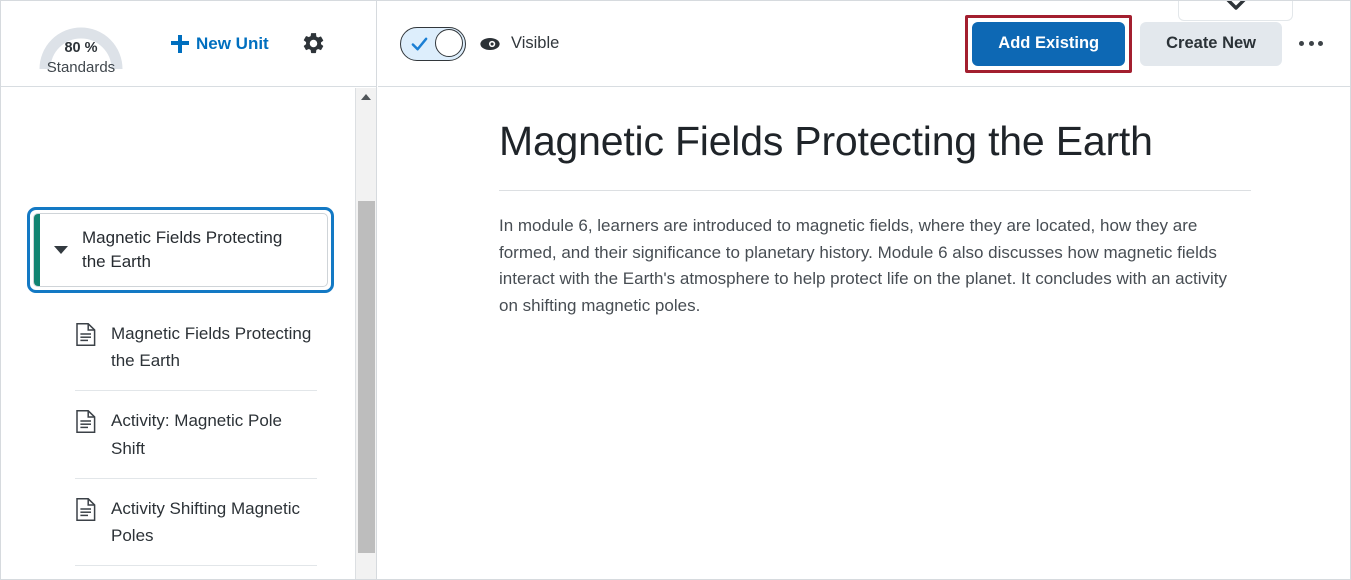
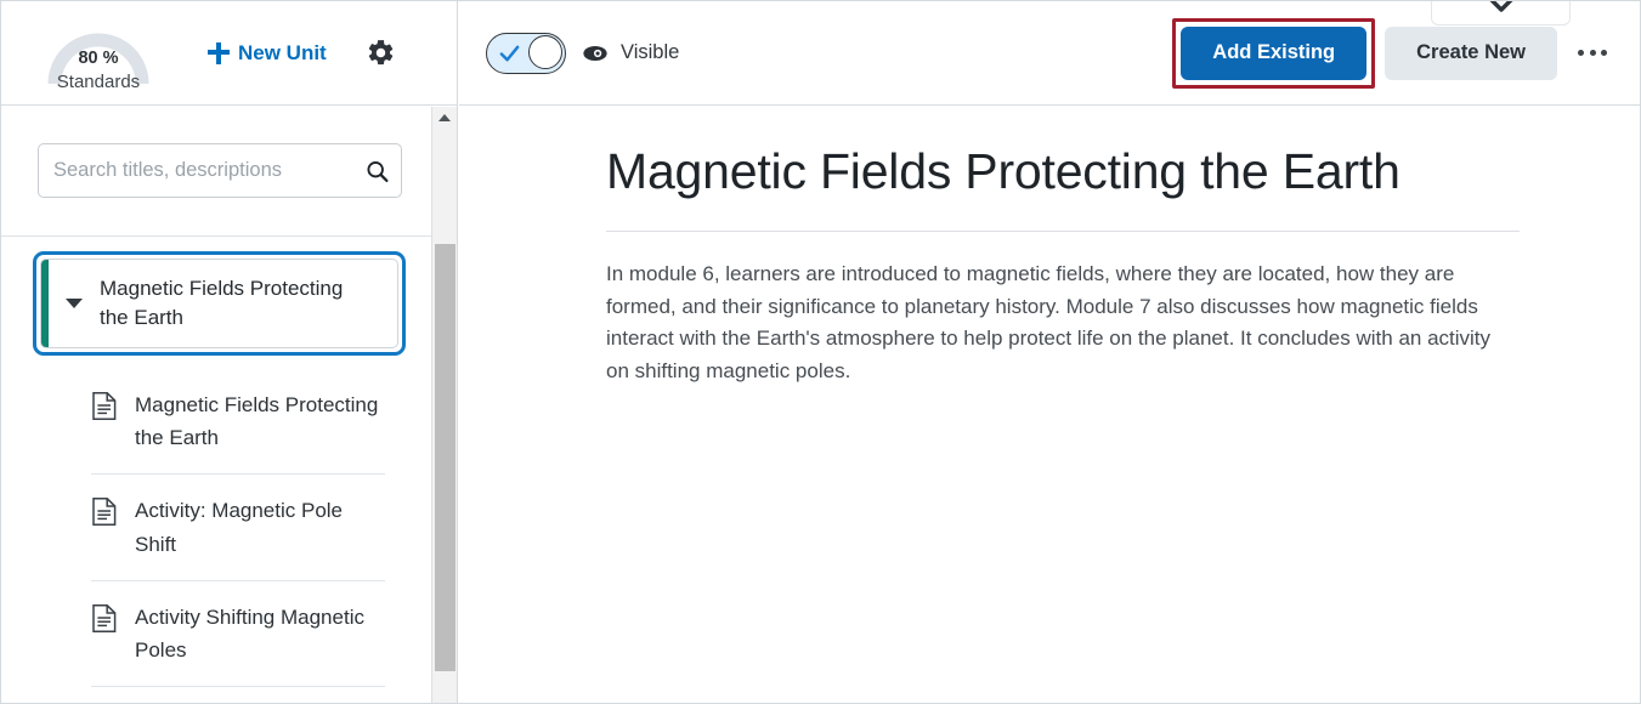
  80 %
  Standards
  New Unit
+ Search titles, descriptions
  Magnetic Fields Protecting the Earth
  Magnetic Fields Protecting the Earth
  Activity: Magnetic Pole Shift
  Activity Shifting Magnetic Poles
  Visible
  Add Existing
  Create New
  Magnetic Fields Protecting the Earth
- In module 6, learners are introduced to magnetic fields, where they are located, how they are formed, and their significance to planetary history. Module 6 also discusses how magnetic fields interact with the Earth's atmosphere to help protect life on the planet. It concludes with an activity on shifting magnetic poles.
+ In module 6, learners are introduced to magnetic fields, where they are located, how they are formed, and their significance to planetary history. Module 7 also discusses how magnetic fields interact with the Earth's atmosphere to help protect life on the planet. It concludes with an activity on shifting magnetic poles.
